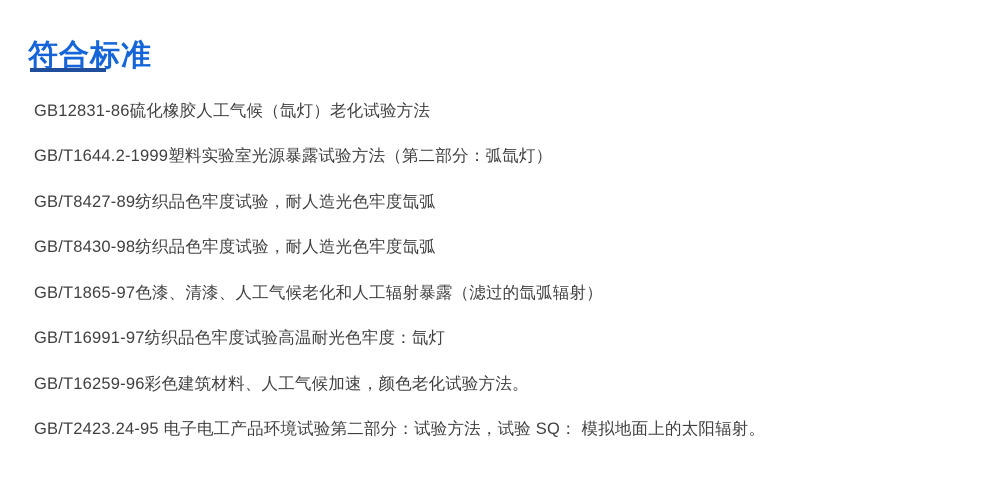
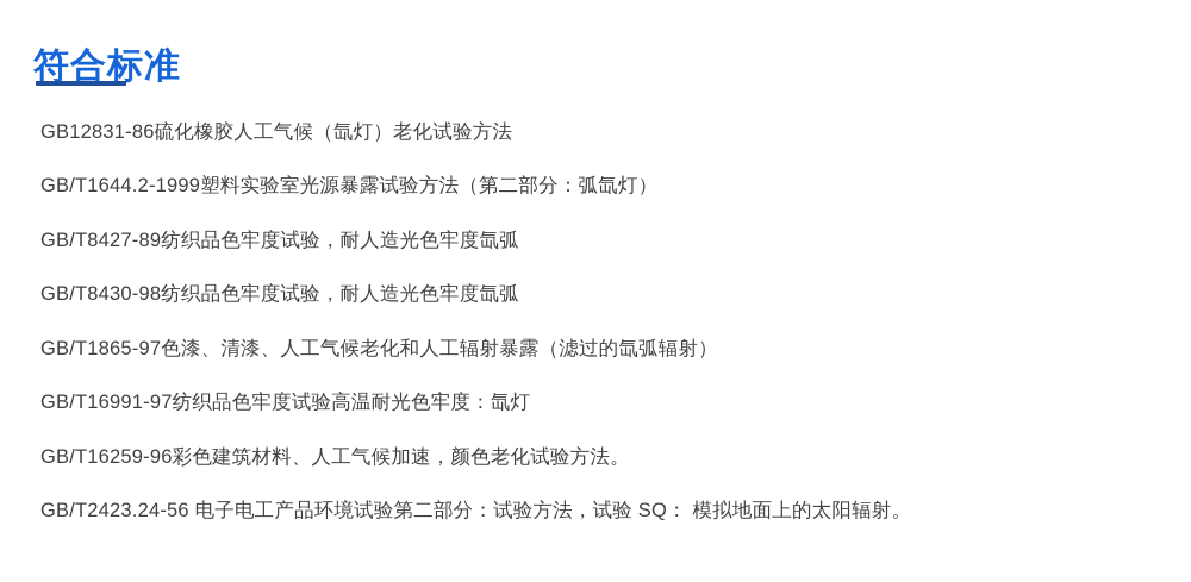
  符合标准
  GB12831-86硫化橡胶人工气候（氙灯）老化试验方法
  GB/T1644.2-1999塑料实验室光源暴露试验方法（第二部分：弧氙灯）
  GB/T8427-89纺织品色牢度试验，耐人造光色牢度氙弧
  GB/T8430-98纺织品色牢度试验，耐人造光色牢度氙弧
  GB/T1865-97色漆、清漆、人工气候老化和人工辐射暴露（滤过的氙弧辐射）
  GB/T16991-97纺织品色牢度试验高温耐光色牢度：氙灯
  GB/T16259-96彩色建筑材料、人工气候加速，颜色老化试验方法。
- GB/T2423.24-95 电子电工产品环境试验第二部分：试验方法，试验 SQ： 模拟地面上的太阳辐射。
+ GB/T2423.24-56 电子电工产品环境试验第二部分：试验方法，试验 SQ： 模拟地面上的太阳辐射。
